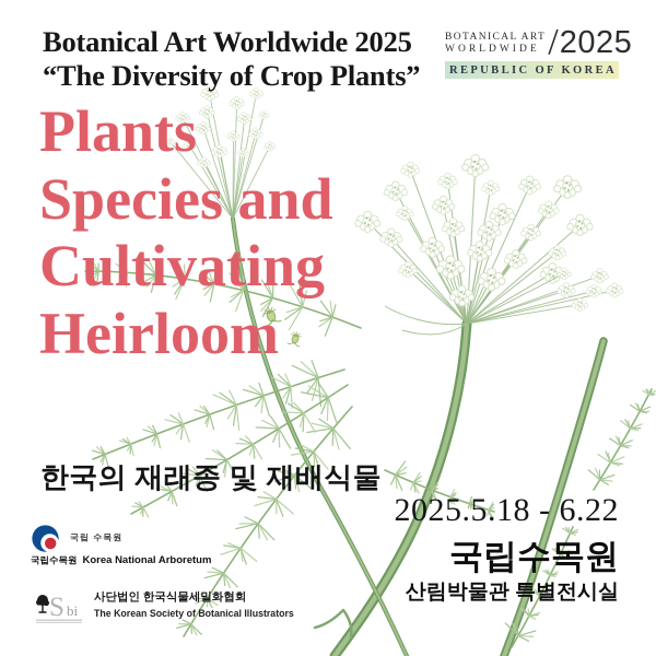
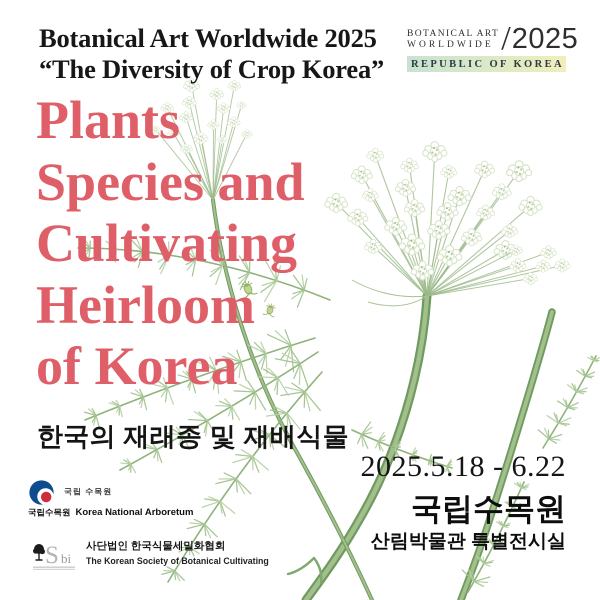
  Botanical Art Worldwide 2025
- “The Diversity of Crop Plants”
+ “The Diversity of Crop Korea”
  BOTANICAL ART
  WORLDWIDE
  /
  2025
  REPUBLIC OF KOREA
  Plants
  Species and
  Cultivating
  Heirloom
+ of Korea
  한국의 재래종 및 재배식물
  2025.5.18 - 6.22
  국립수목원
  산림박물관 특별전시실
  국립 수목원
  국립수목원
  Korea National Arboretum
  S
  bi
  사단법인 한국식물세밀화협회
- The Korean Society of Botanical Illustrators
+ The Korean Society of Botanical Cultivating
